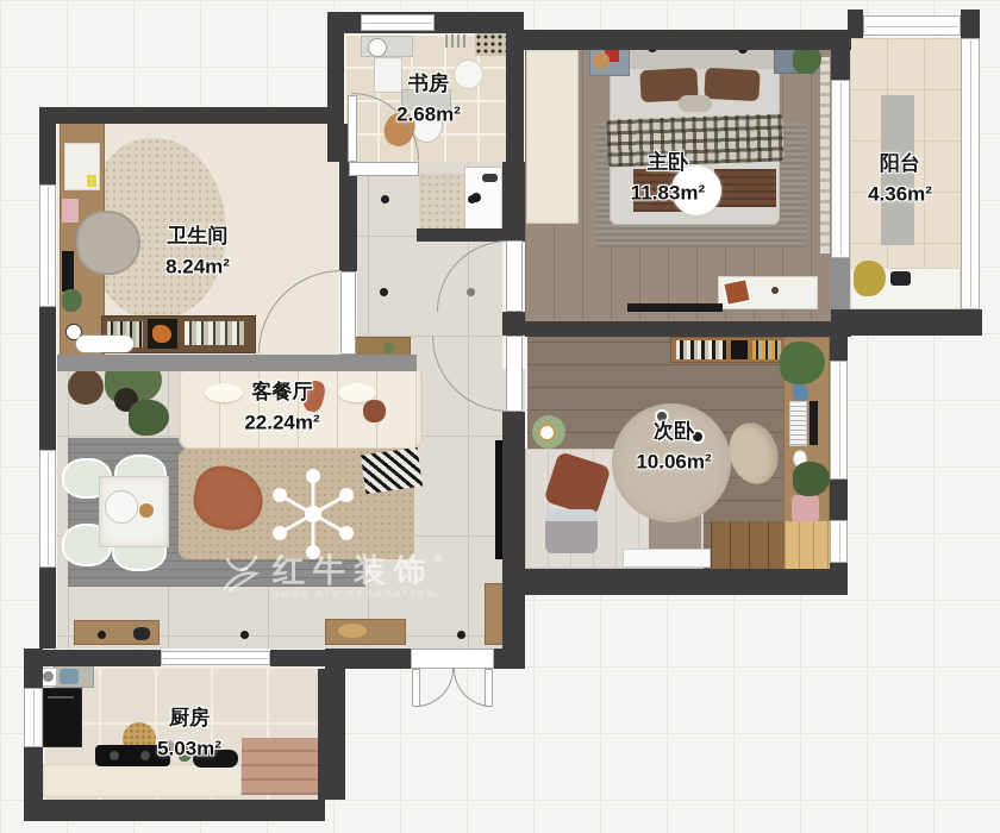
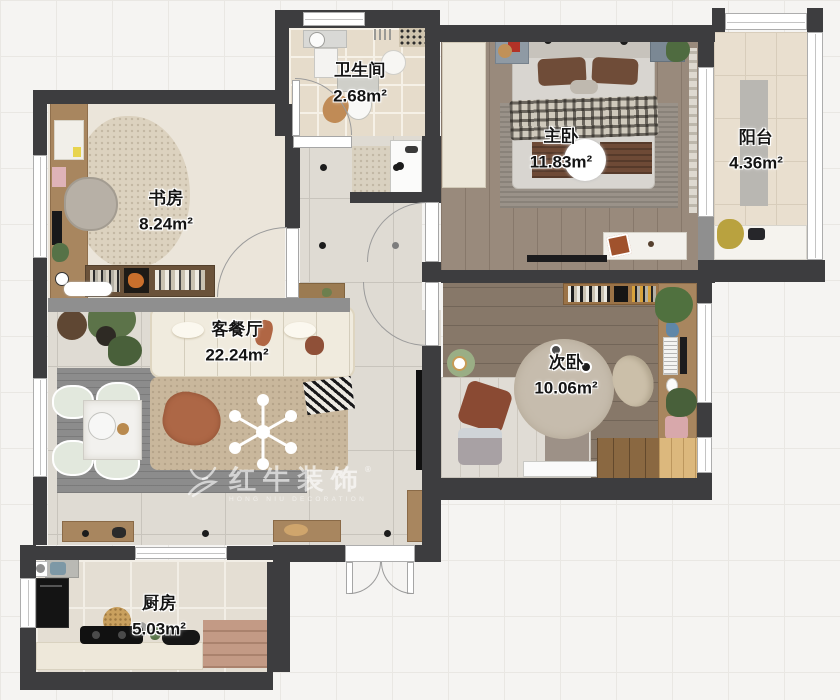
- 书房
+ 卫生间
  2.68m²
- 卫生间
+ 书房
  8.24m²
  主卧
  11.83m²
  阳台
  4.36m²
  客餐厅
  22.24m²
  次卧
  10.06m²
  厨房
  5.03m²
  红牛装饰
